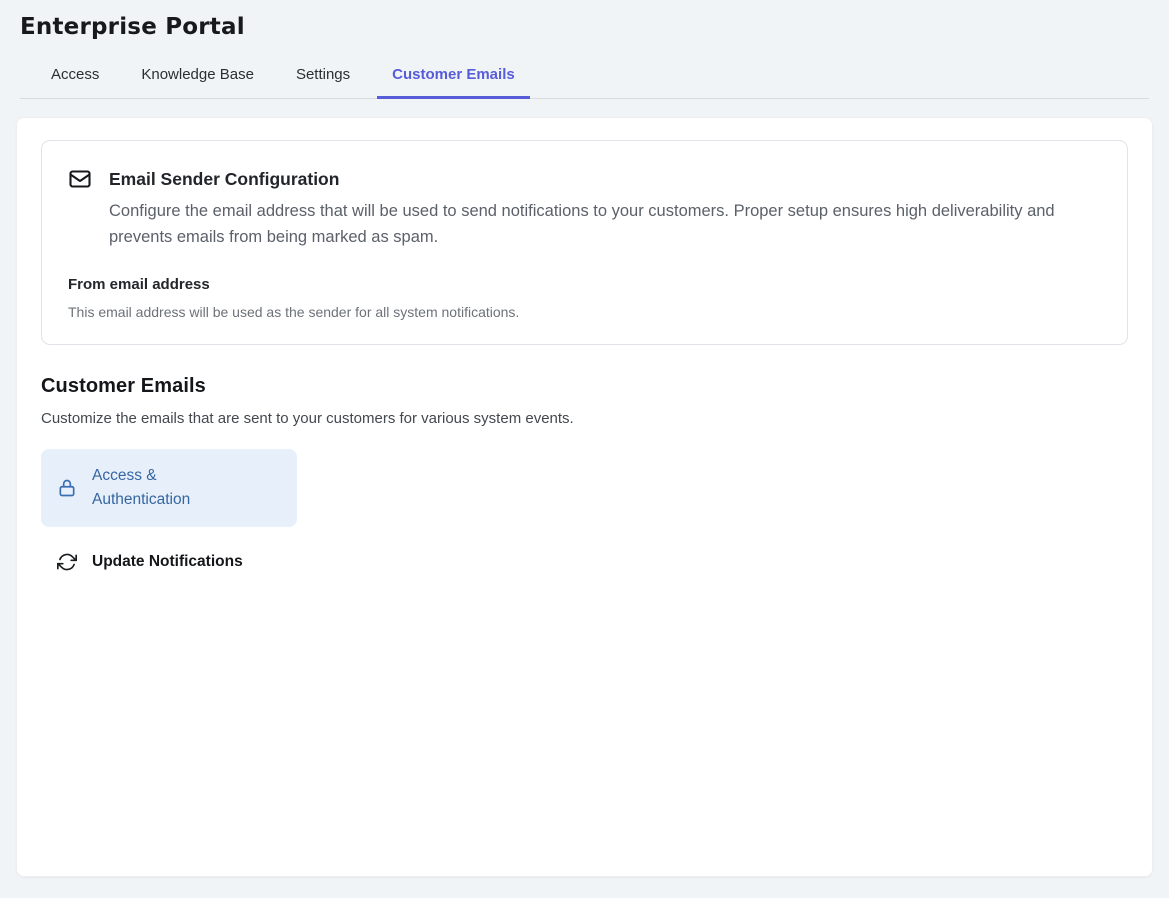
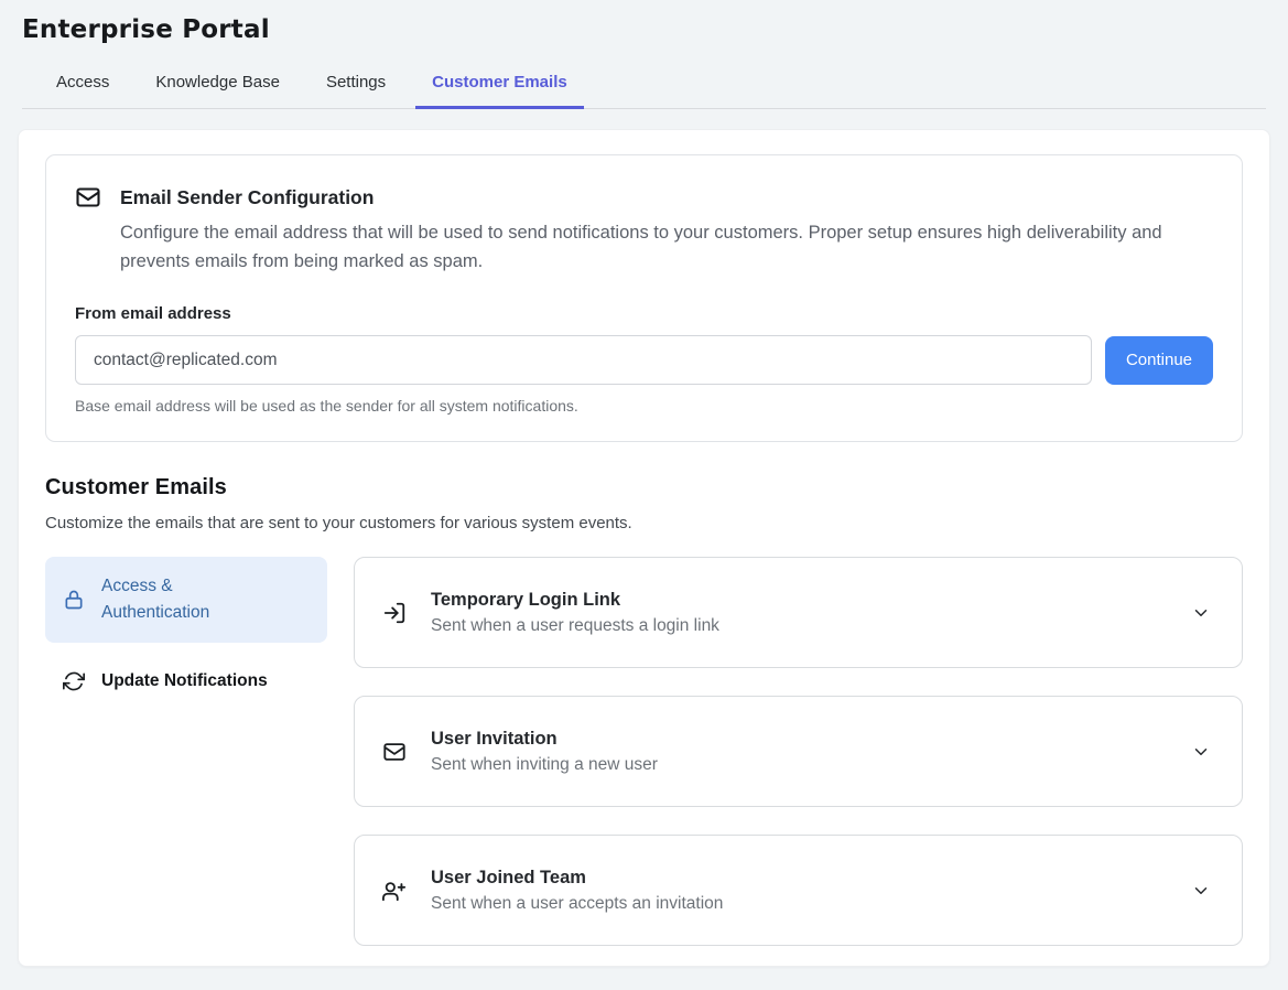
  Enterprise Portal
  Access
  Knowledge Base
  Settings
  Customer Emails
  Email Sender Configuration
  Configure the email address that will be used to send notifications to your customers. Proper setup ensures high deliverability and prevents emails from being marked as spam.
  From email address
+ contact@replicated.com
+ Continue
- This email address will be used as the sender for all system notifications.
+ Base email address will be used as the sender for all system notifications.
  Customer Emails
  Customize the emails that are sent to your customers for various system events.
  Access & Authentication
  Update Notifications
+ Temporary Login Link
+ Sent when a user requests a login link
+ User Invitation
+ Sent when inviting a new user
+ User Joined Team
+ Sent when a user accepts an invitation
